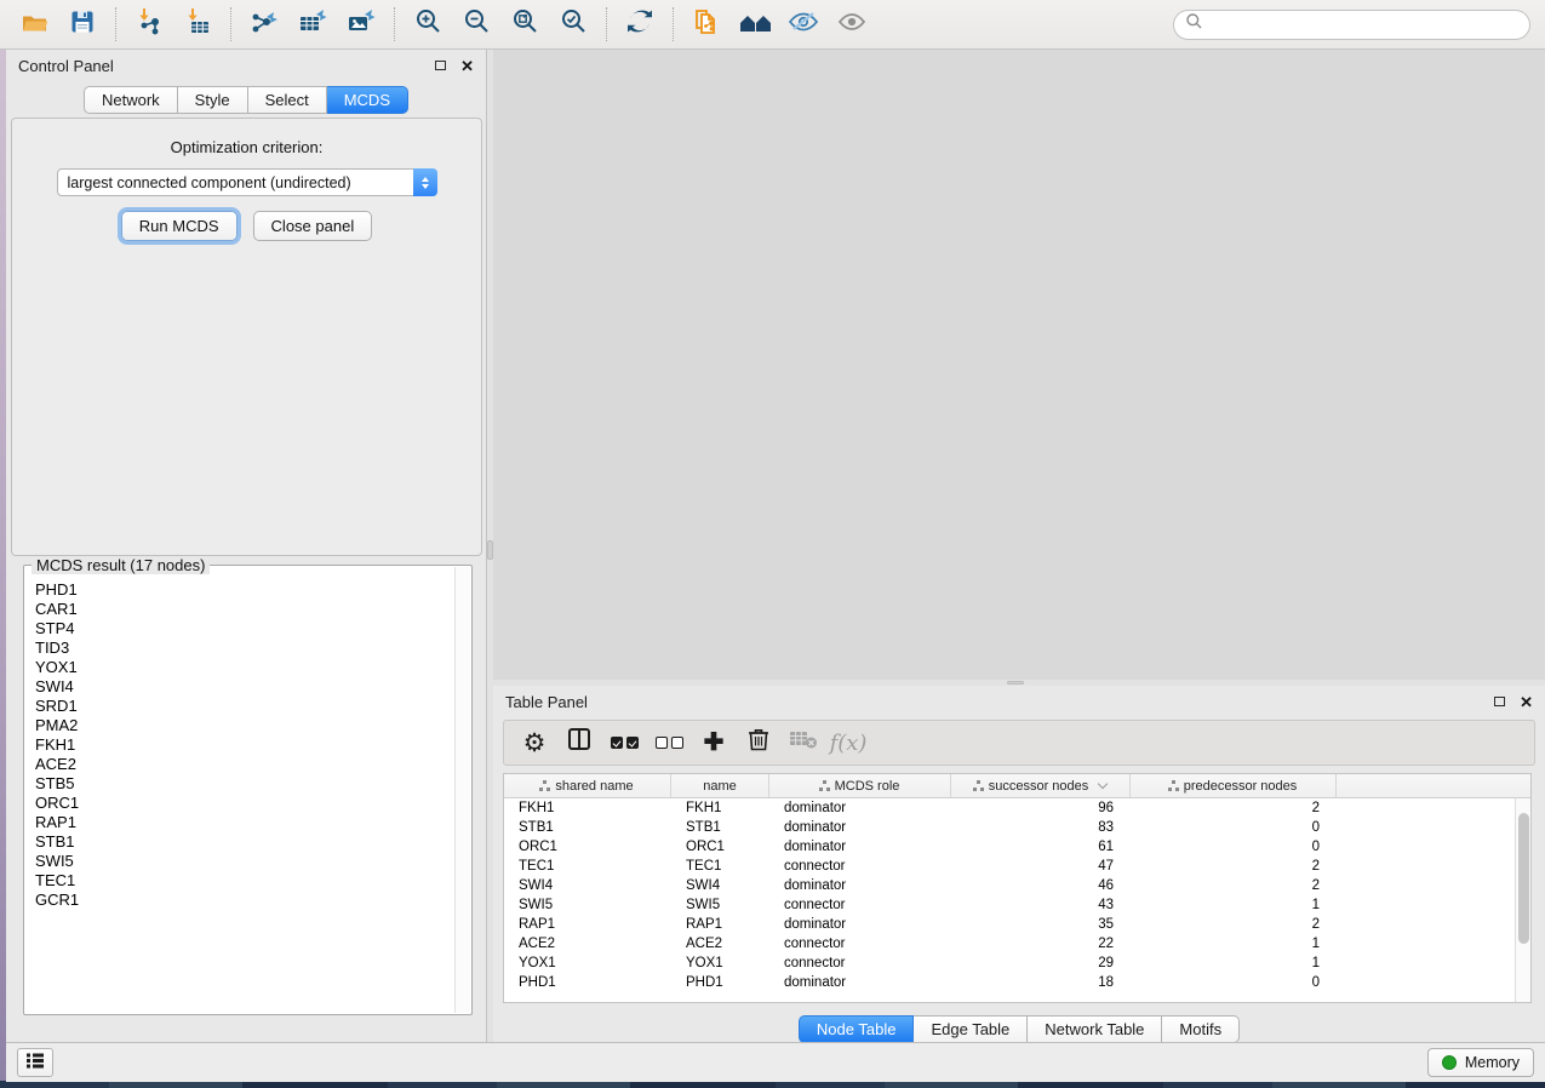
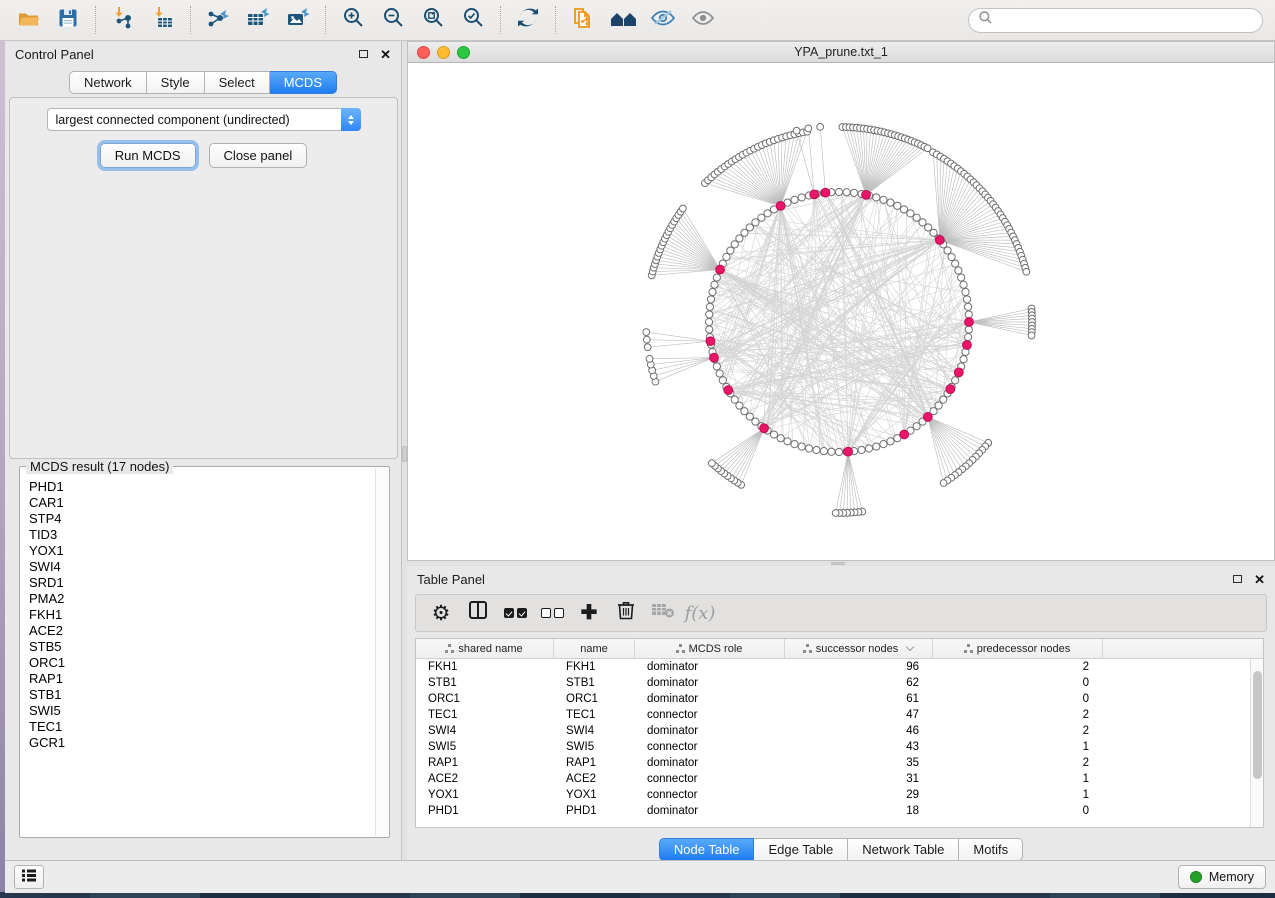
  Control Panel
  ✕
  Network
  Style
  Select
  MCDS
- Optimization criterion:
  largest connected component (undirected)
  Run MCDS
  Close panel
  MCDS result (17 nodes)
  PHD1
  CAR1
  STP4
  TID3
  YOX1
  SWI4
  SRD1
  PMA2
  FKH1
  ACE2
  STB5
  ORC1
  RAP1
  STB1
  SWI5
  TEC1
  GCR1
+ YPA_prune.txt_1
  Table Panel
  ✕
  ⚙
  ✚
  f(x)
  shared name
  name
  MCDS role
  successor nodes
  predecessor nodes
  FKH1
  FKH1
  dominator
  96
  2
  STB1
  STB1
  dominator
- 83
+ 62
  0
  ORC1
  ORC1
  dominator
  61
  0
  TEC1
  TEC1
  connector
  47
  2
  SWI4
  SWI4
  dominator
  46
  2
  SWI5
  SWI5
  connector
  43
  1
  RAP1
  RAP1
  dominator
  35
  2
  ACE2
  ACE2
  connector
- 22
+ 31
  1
  YOX1
  YOX1
  connector
  29
  1
  PHD1
  PHD1
  dominator
  18
  0
  Node Table
  Edge Table
  Network Table
  Motifs
  Memory
